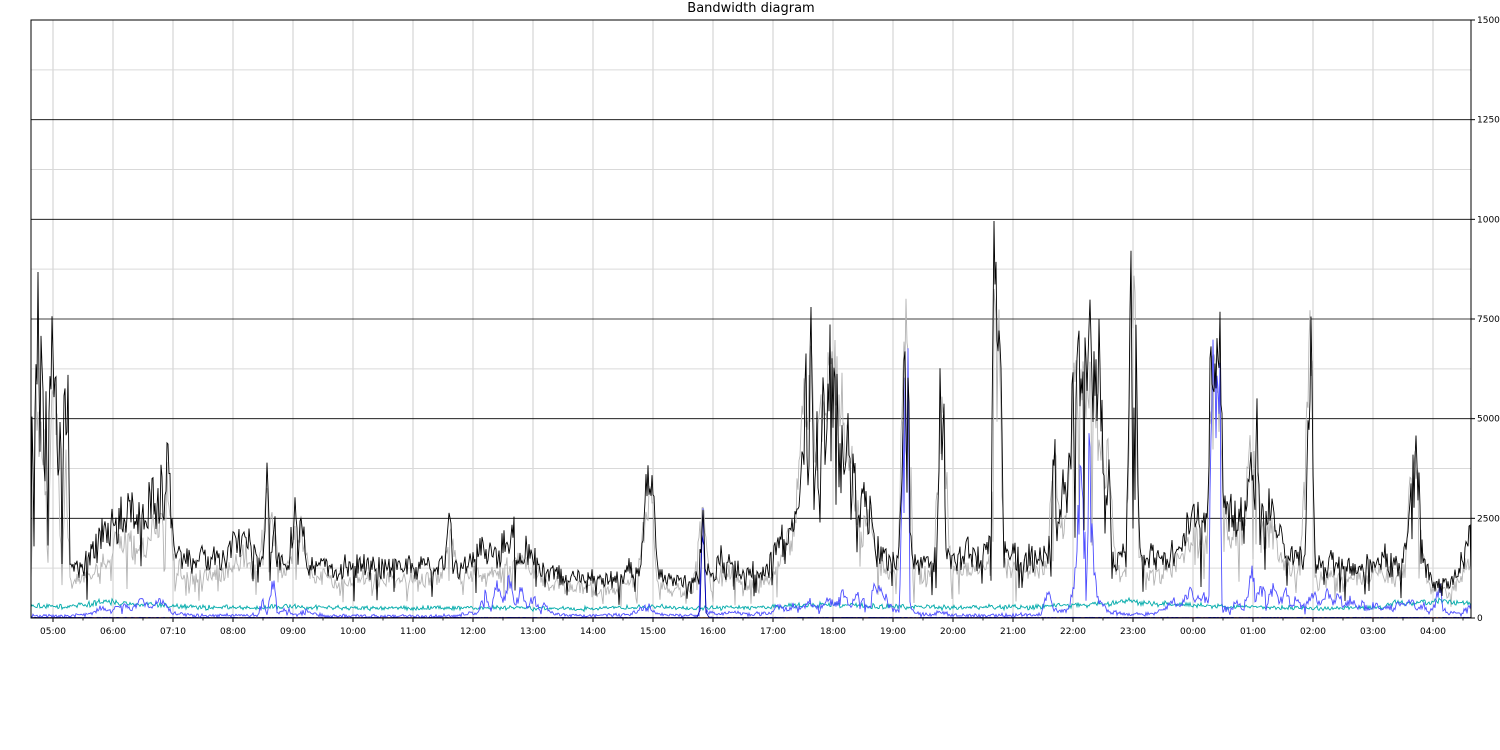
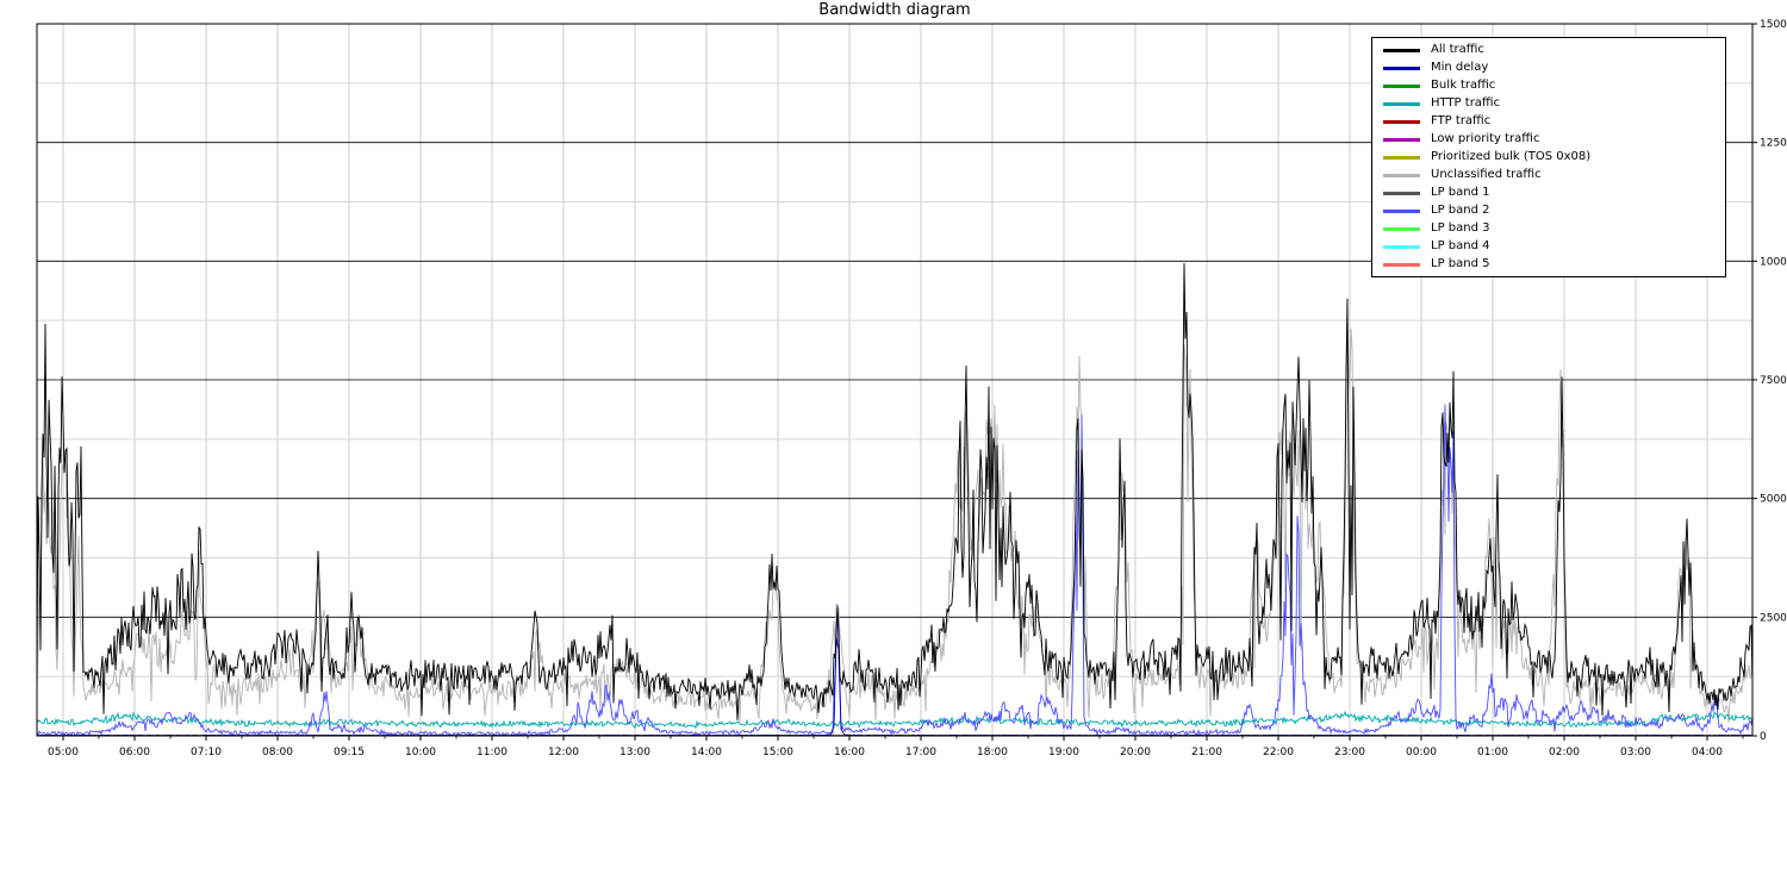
  Bandwidth diagram
  05:00
  06:00
  07:10
  08:00
- 09:00
+ 09:15
  10:00
  11:00
  12:00
  13:00
  14:00
  15:00
  16:00
  17:00
  18:00
  19:00
  20:00
  21:00
  22:00
  23:00
  00:00
  01:00
  02:00
  03:00
  04:00
  0
  2500
  5000
  7500
+ All traffic
+ Min delay
+ Bulk traffic
+ HTTP traffic
+ FTP traffic
+ Low priority traffic
+ Prioritized bulk (TOS 0x08)
+ Unclassified traffic
+ LP band 1
+ LP band 2
+ LP band 3
+ LP band 4
+ LP band 5
